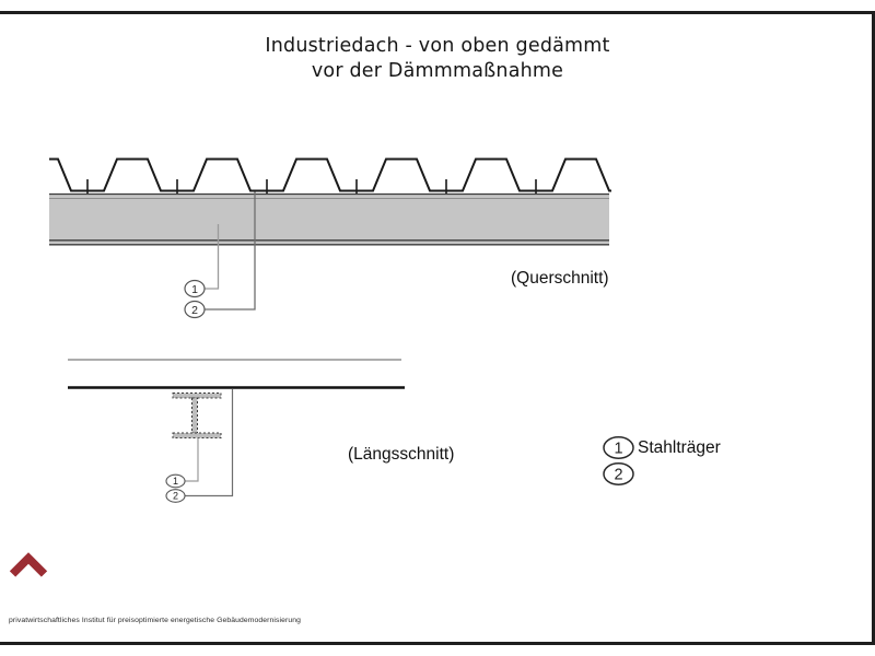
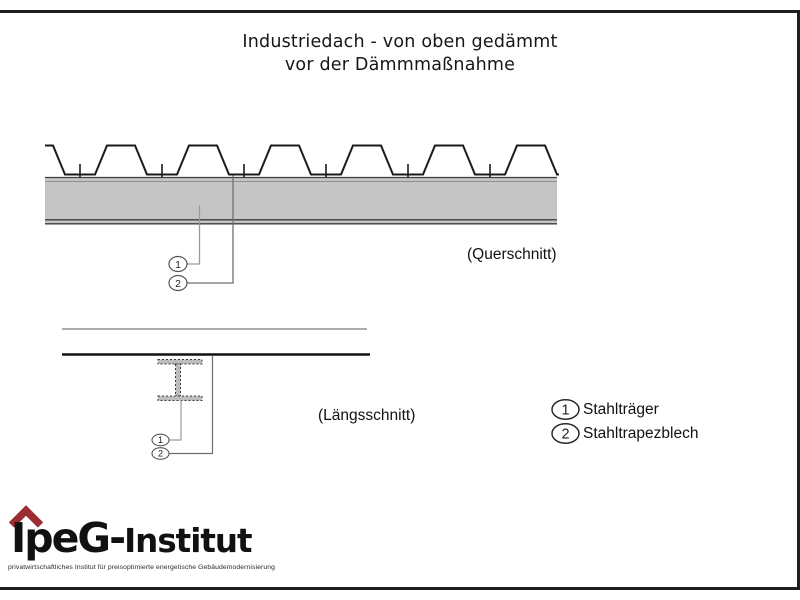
  Industriedach - von oben gedämmt
  vor der Dämmmaßnahme
  1
  2
  1
  2
  1
  2
  (Querschnitt)
  (Längsschnitt)
  Stahlträger
+ Stahltrapezblech
+ IpeG-Institut
